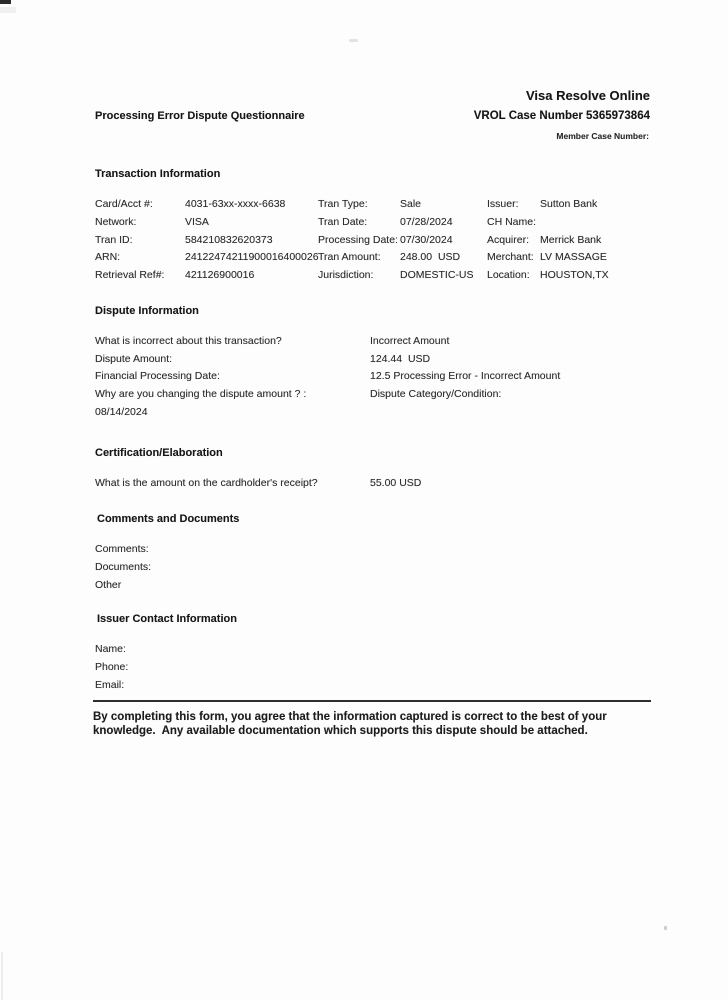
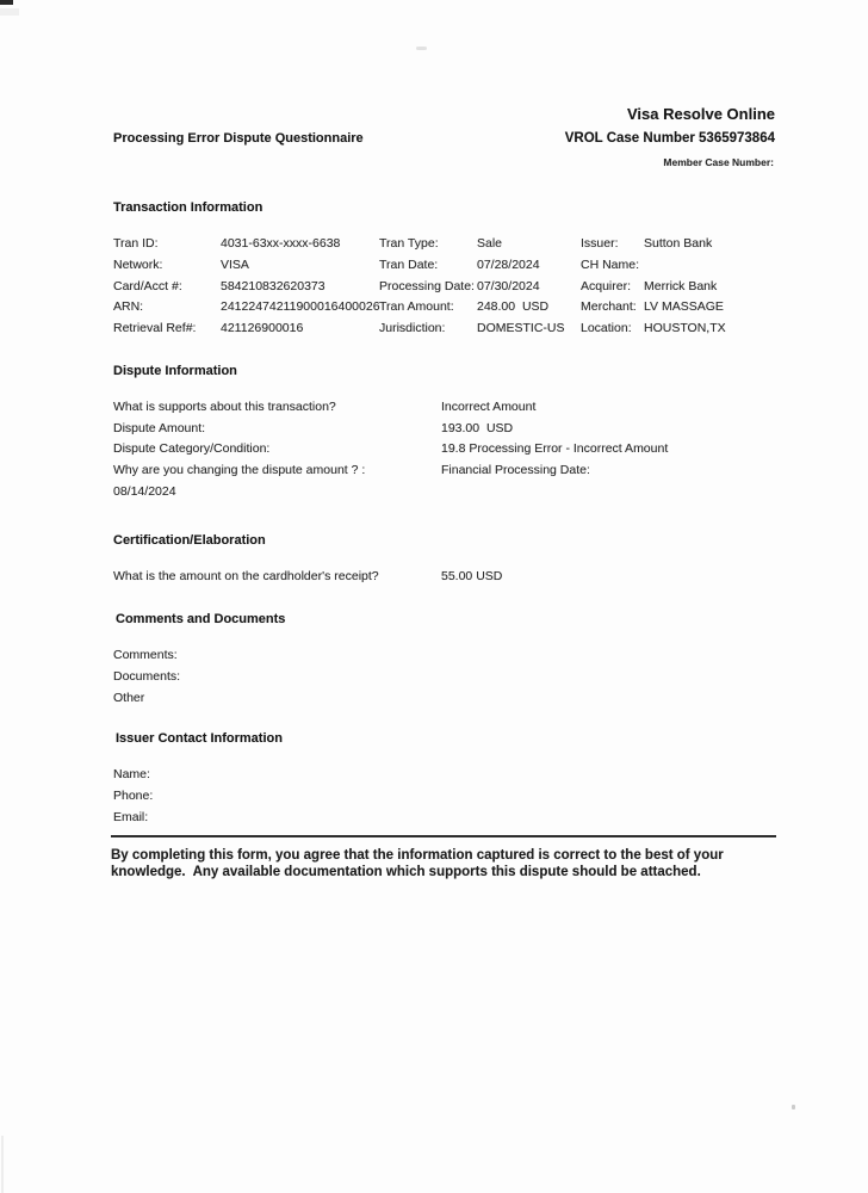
  Visa Resolve Online
  Processing Error Dispute Questionnaire
  VROL Case Number 5365973864
  Member Case Number:
  Transaction Information
- Card/Acct #:
+ Tran ID:
  4031-63xx-xxxx-6638
  Tran Type:
  Sale
  Issuer:
  Sutton Bank
  Network:
  VISA
  Tran Date:
  07/28/2024
  CH Name:
- Tran ID:
+ Card/Acct #:
  584210832620373
  Processing Date:
  07/30/2024
  Acquirer:
  Merrick Bank
  ARN:
  24122474211900016400026
  Tran Amount:
  248.00 USD
  Merchant:
  LV MASSAGE
  Retrieval Ref#:
  421126900016
  Jurisdiction:
  DOMESTIC-US
  Location:
  HOUSTON,TX
  Dispute Information
- What is incorrect about this transaction?
+ What is supports about this transaction?
  Incorrect Amount
  Dispute Amount:
- 124.44 USD
+ 193.00 USD
- Financial Processing Date:
+ Dispute Category/Condition:
- 12.5 Processing Error - Incorrect Amount
+ 19.8 Processing Error - Incorrect Amount
  Why are you changing the dispute amount ? :
- Dispute Category/Condition:
+ Financial Processing Date:
  08/14/2024
  Certification/Elaboration
  What is the amount on the cardholder's receipt?
  55.00 USD
  Comments and Documents
  Comments:
  Documents:
  Other
  Issuer Contact Information
  Name:
  Phone:
  Email:
  By completing this form, you agree that the information captured is correct to the best of your knowledge. Any available documentation which supports this dispute should be attached.
